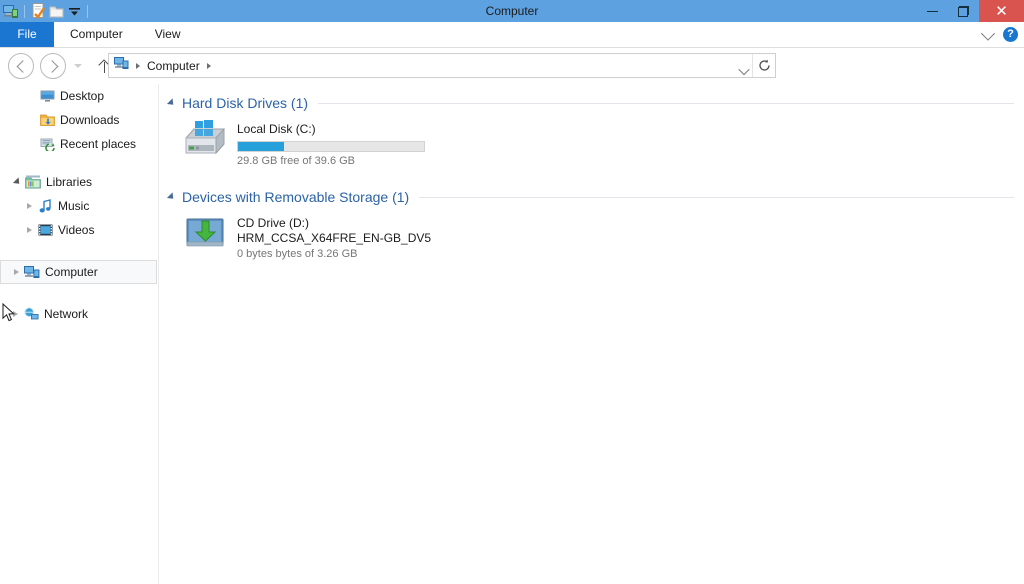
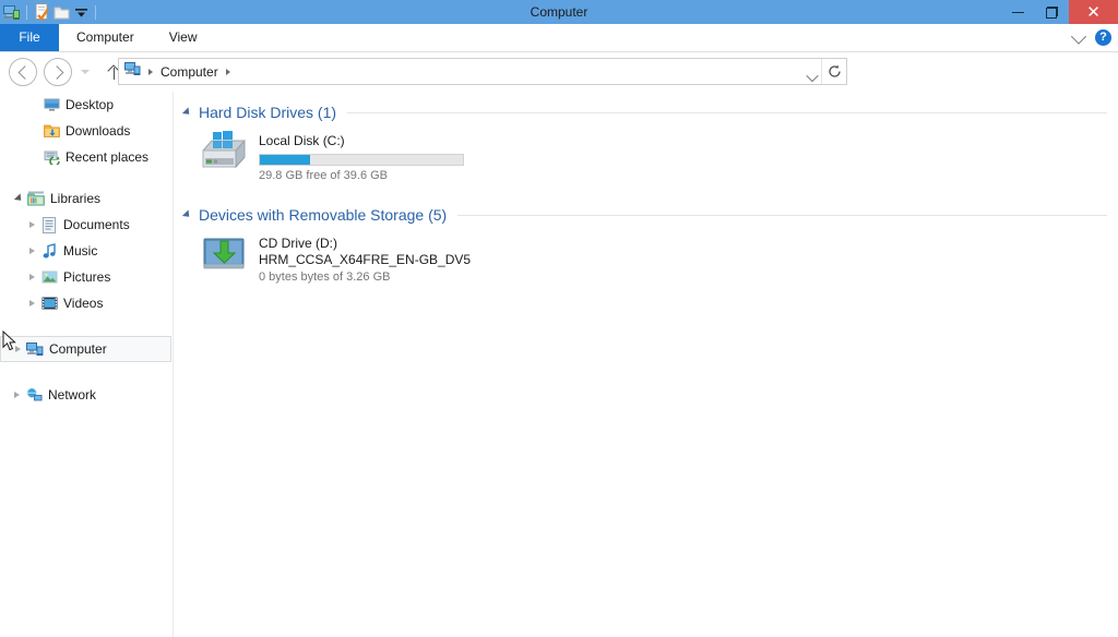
  Computer
  ✕
  File
  Computer
  View
  ?
  Computer
  Desktop
  Downloads
  Recent places
  Libraries
+ Documents
  Music
+ Pictures
  Videos
  Computer
  Network
  Hard Disk Drives (1)
  Local Disk (C:)
  29.8 GB free of 39.6 GB
- Devices with Removable Storage (1)
+ Devices with Removable Storage (5)
  CD Drive (D:)
  HRM_CCSA_X64FRE_EN-GB_DV5
  0 bytes bytes of 3.26 GB
